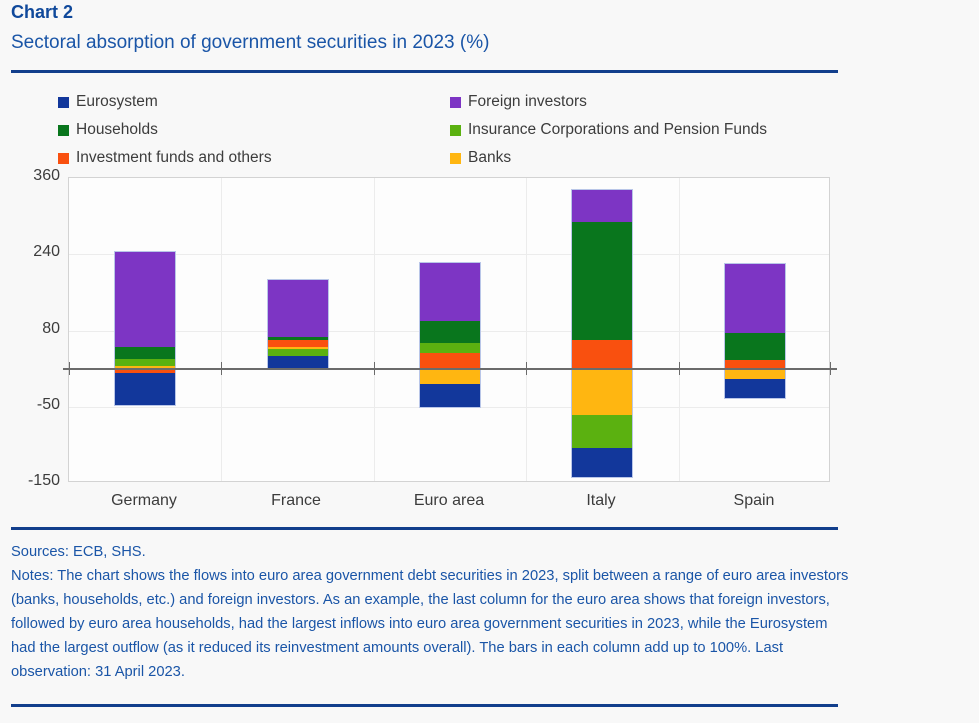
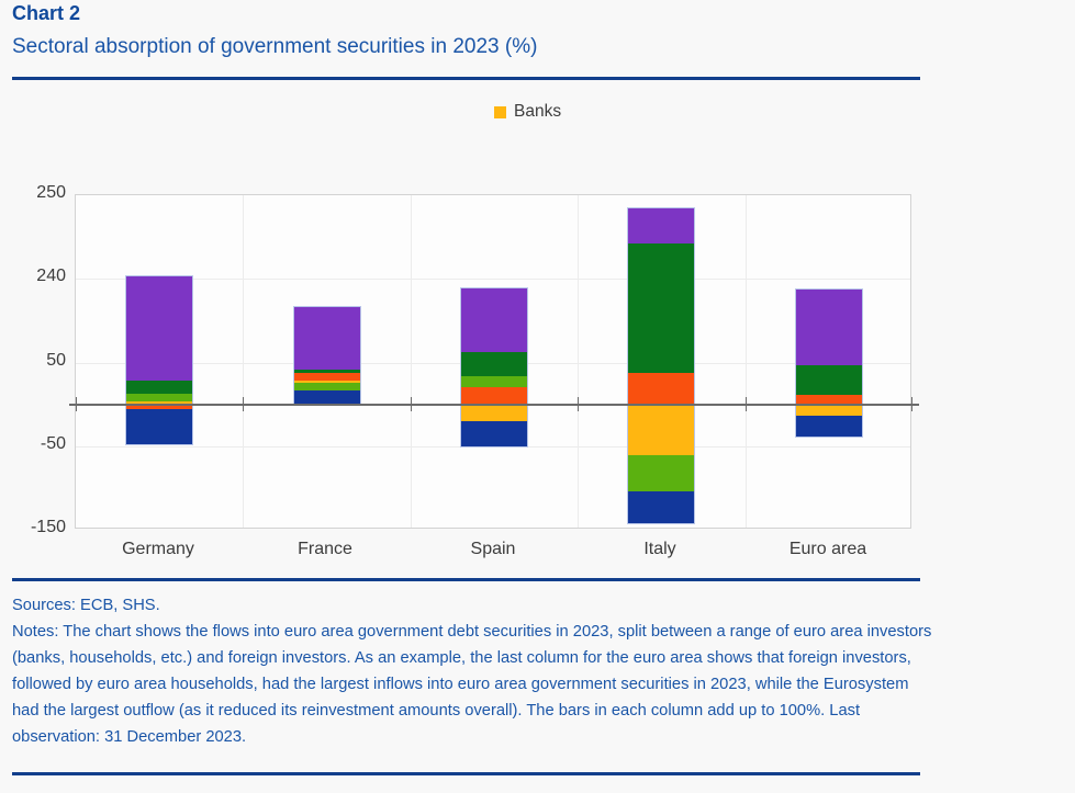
  Chart 2
  Sectoral absorption of government securities in 2023 (%)
- Eurosystem
- Households
- Investment funds and others
- Foreign investors
- Insurance Corporations and Pension Funds
  Banks
- 360
+ 250
  240
- 80
+ 50
  -50
  -150
  Germany
  France
- Euro area
+ Spain
  Italy
- Spain
+ Euro area
  Sources: ECB, SHS.
- Notes: The chart shows the flows into euro area government debt securities in 2023, split between a range of euro area investors (banks, households, etc.) and foreign investors. As an example, the last column for the euro area shows that foreign investors, followed by euro area households, had the largest inflows into euro area government securities in 2023, while the Eurosystem had the largest outflow (as it reduced its reinvestment amounts overall). The bars in each column add up to 100%. Last observation: 31 April 2023.
+ Notes: The chart shows the flows into euro area government debt securities in 2023, split between a range of euro area investors (banks, households, etc.) and foreign investors. As an example, the last column for the euro area shows that foreign investors, followed by euro area households, had the largest inflows into euro area government securities in 2023, while the Eurosystem had the largest outflow (as it reduced its reinvestment amounts overall). The bars in each column add up to 100%. Last observation: 31 December 2023.
